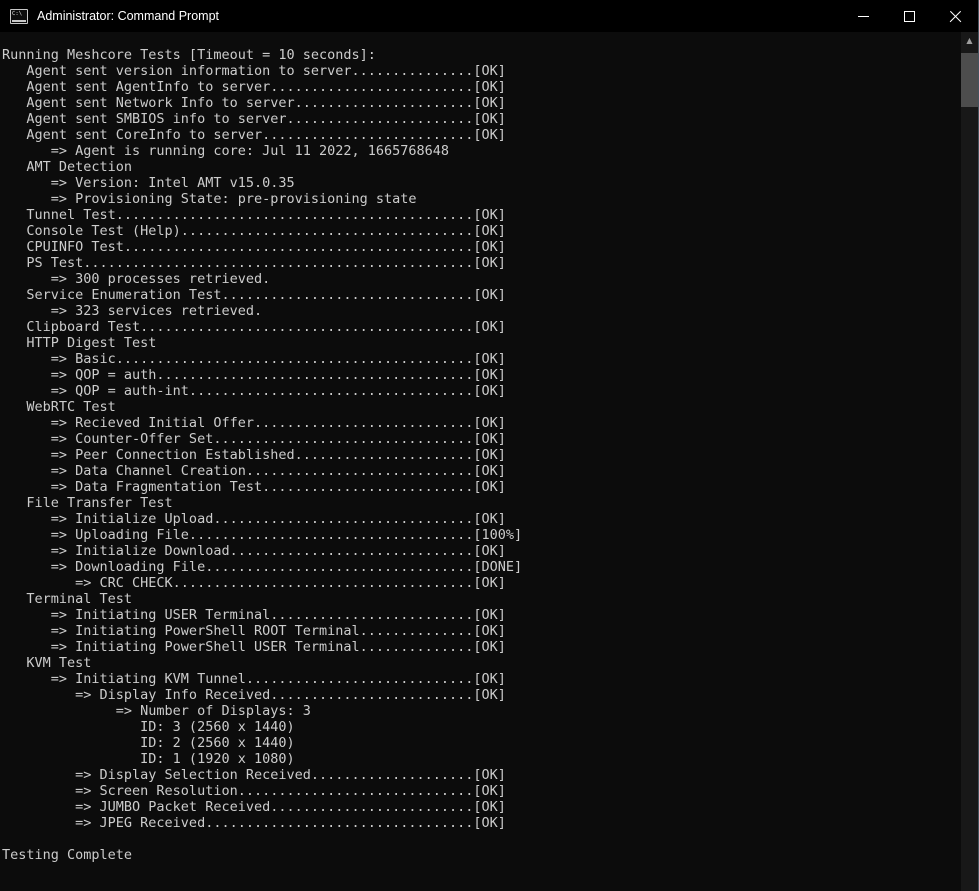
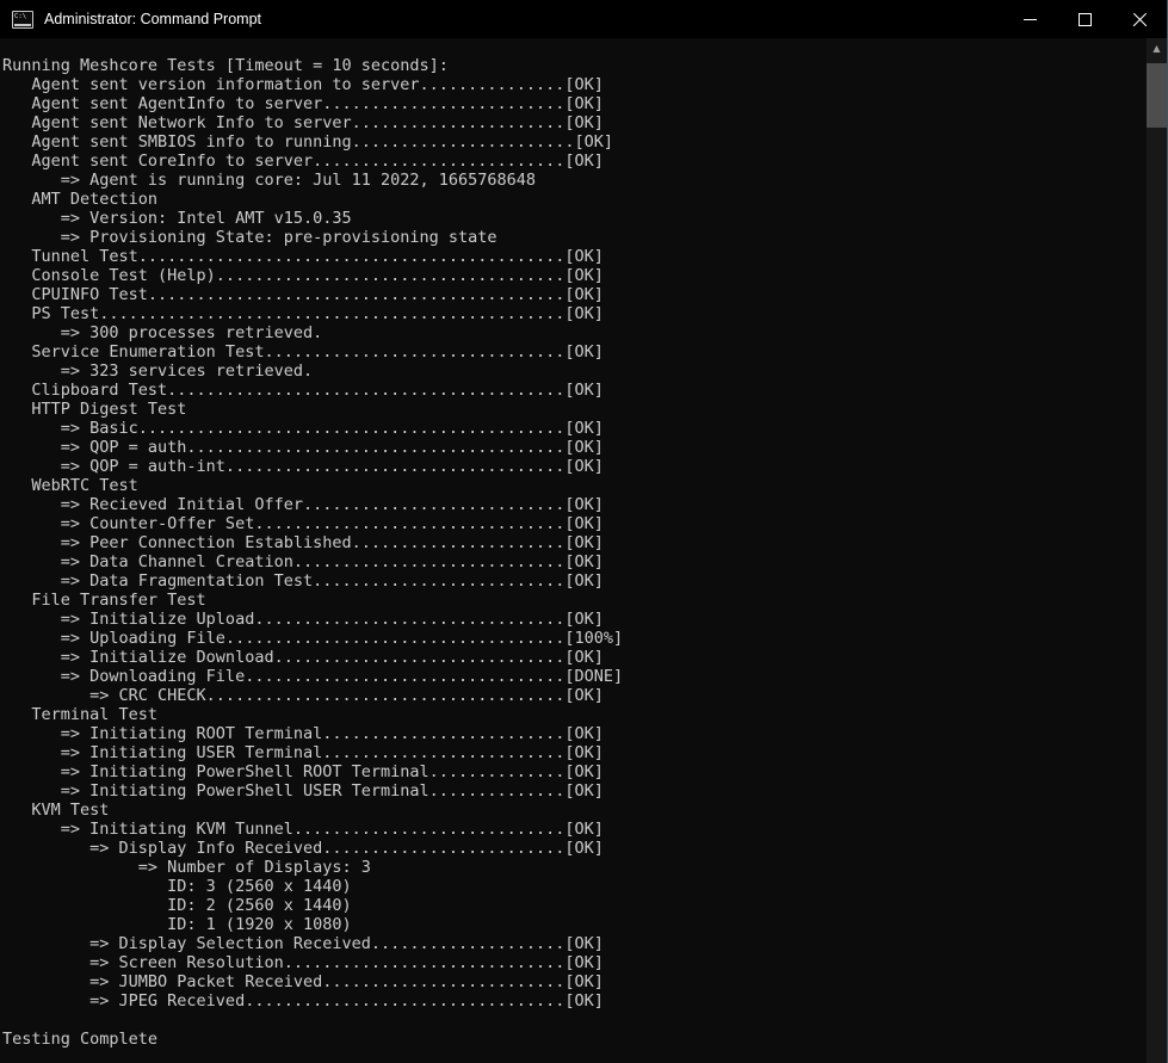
  Administrator: Command Prompt
  Running Meshcore Tests [Timeout = 10 seconds]:
  Agent sent version information to server...............[OK]
  Agent sent AgentInfo to server.........................[OK]
  Agent sent Network Info to server......................[OK]
- Agent sent SMBIOS info to server.......................[OK]
+ Agent sent SMBIOS info to running.......................[OK]
  Agent sent CoreInfo to server..........................[OK]
  => Agent is running core: Jul 11 2022, 1665768648
  AMT Detection
  => Version: Intel AMT v15.0.35
  => Provisioning State: pre-provisioning state
  Tunnel Test............................................[OK]
  Console Test (Help)....................................[OK]
  CPUINFO Test...........................................[OK]
  PS Test................................................[OK]
  => 300 processes retrieved.
  Service Enumeration Test...............................[OK]
  => 323 services retrieved.
  Clipboard Test.........................................[OK]
  HTTP Digest Test
  => Basic............................................[OK]
  => QOP = auth.......................................[OK]
  => QOP = auth-int...................................[OK]
  WebRTC Test
  => Recieved Initial Offer...........................[OK]
  => Counter-Offer Set................................[OK]
  => Peer Connection Established......................[OK]
  => Data Channel Creation............................[OK]
  => Data Fragmentation Test..........................[OK]
  File Transfer Test
  => Initialize Upload................................[OK]
  => Uploading File...................................[100%]
  => Initialize Download..............................[OK]
  => Downloading File.................................[DONE]
  => CRC CHECK.....................................[OK]
  Terminal Test
+ => Initiating ROOT Terminal.........................[OK]
  => Initiating USER Terminal.........................[OK]
  => Initiating PowerShell ROOT Terminal..............[OK]
  => Initiating PowerShell USER Terminal..............[OK]
  KVM Test
  => Initiating KVM Tunnel............................[OK]
  => Display Info Received.........................[OK]
  => Number of Displays: 3
  ID: 3 (2560 x 1440)
  ID: 2 (2560 x 1440)
  ID: 1 (1920 x 1080)
  => Display Selection Received....................[OK]
  => Screen Resolution.............................[OK]
  => JUMBO Packet Received.........................[OK]
  => JPEG Received.................................[OK]
  Testing Complete
  ▲
